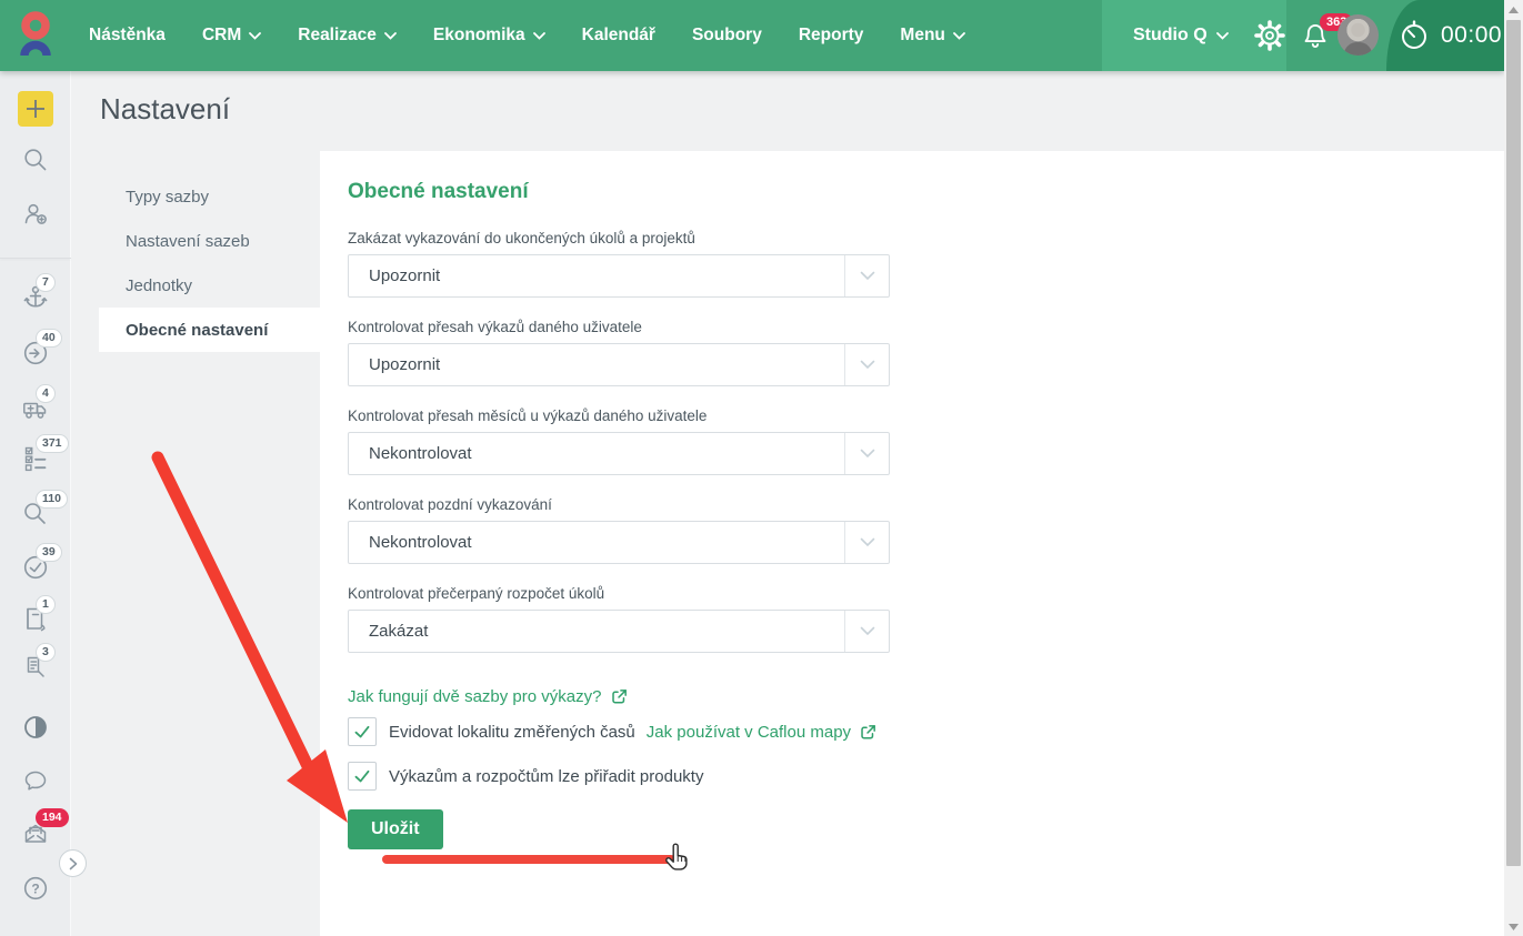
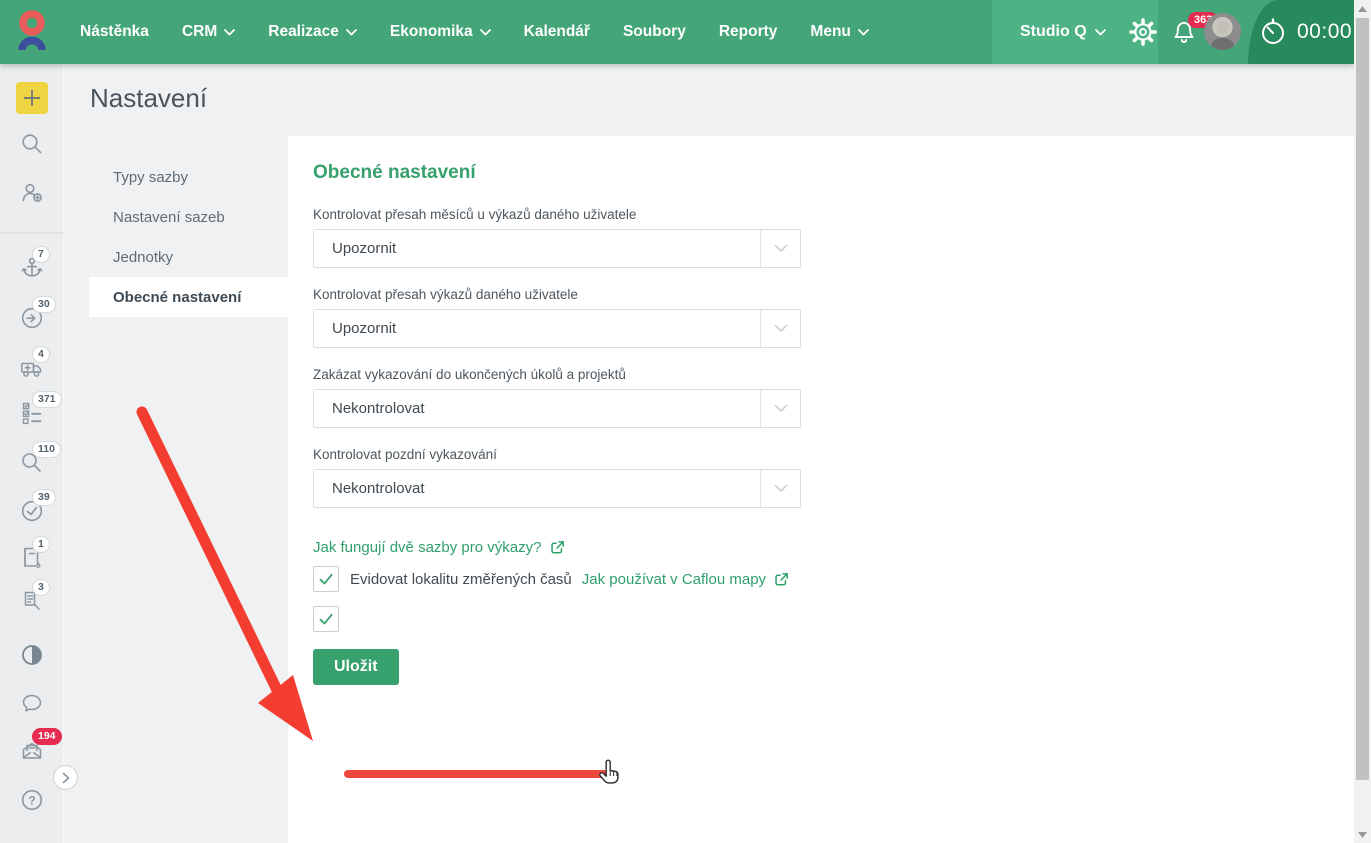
  Nástěnka
  CRM
  Realizace
  Ekonomika
  Kalendář
  Soubory
  Reporty
  Menu
  Studio Q
  00:00
  7
- 40
+ 30
  4
  371
  110
  39
  1
  3
  194
  ?
  Nastavení
  Typy sazby
  Nastavení sazeb
  Jednotky
  Obecné nastavení
  Obecné nastavení
- Zakázat vykazování do ukončených úkolů a projektů
+ Kontrolovat přesah měsíců u výkazů daného uživatele
  Upozornit
  Kontrolovat přesah výkazů daného uživatele
  Upozornit
- Kontrolovat přesah měsíců u výkazů daného uživatele
+ Zakázat vykazování do ukončených úkolů a projektů
  Nekontrolovat
  Kontrolovat pozdní vykazování
  Nekontrolovat
- Kontrolovat přečerpaný rozpočet úkolů
- Zakázat
  Jak fungují dvě sazby pro výkazy?
  Evidovat lokalitu změřených časů
  Jak používat v Caflou mapy
- Výkazům a rozpočtům lze přiřadit produkty
  Uložit
